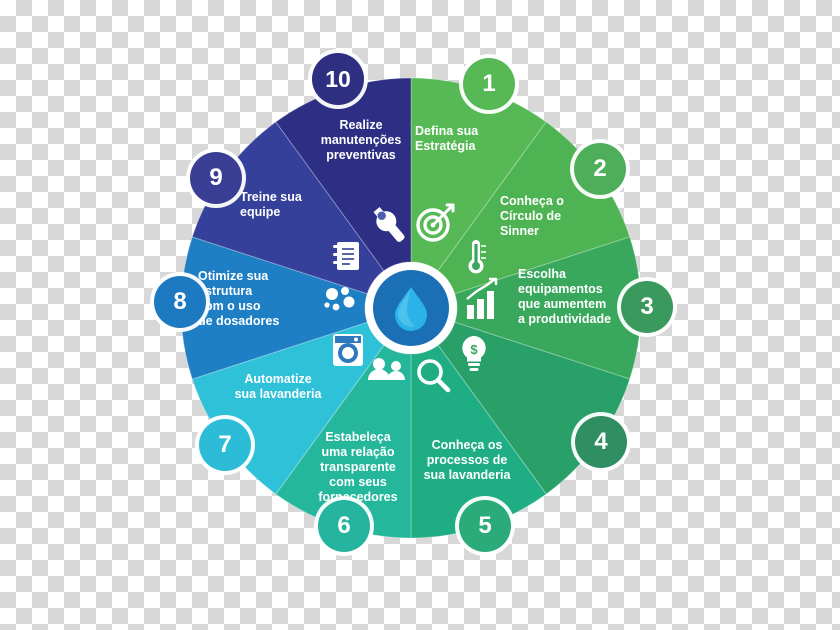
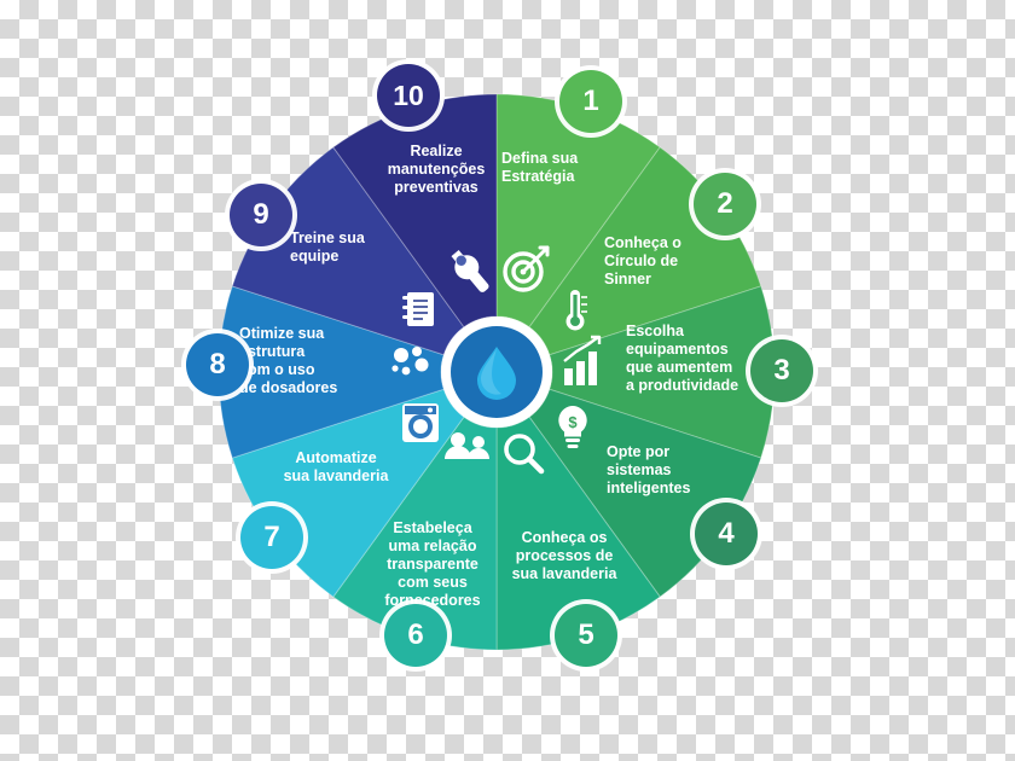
  $
  Defina sua
  Estratégia
  Conheça o
  Círculo de
  Sinner
  Escolha
  equipamentos
  que aumentem
  a produtividade
+ Opte por
+ sistemas
+ inteligentes
  Conheça os
  processos de
  sua lavanderia
  Estabeleça
  uma relação
  transparente
  com seus
  fornecedores
  Automatize
  sua lavanderia
  Otimize sua
  strutura
  om o uso
  de dosadores
  Treine sua
  equipe
  Realize
  manutenções
  preventivas
  1
  2
  3
  4
  5
  6
  7
  8
  9
  10
